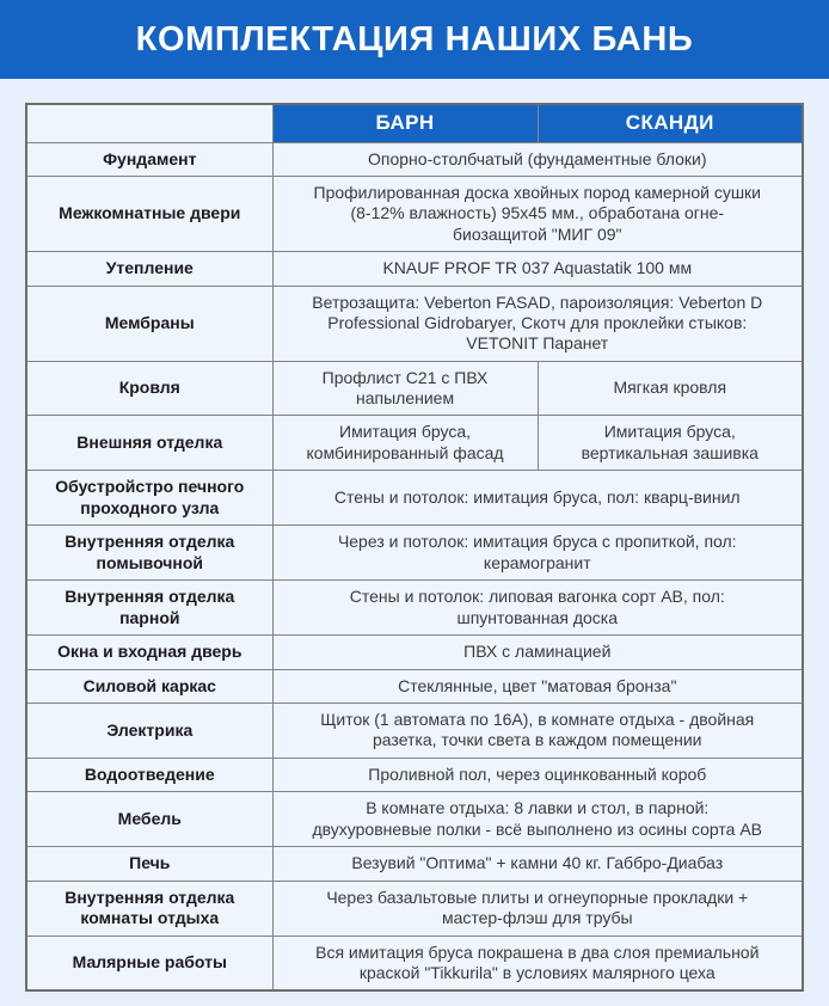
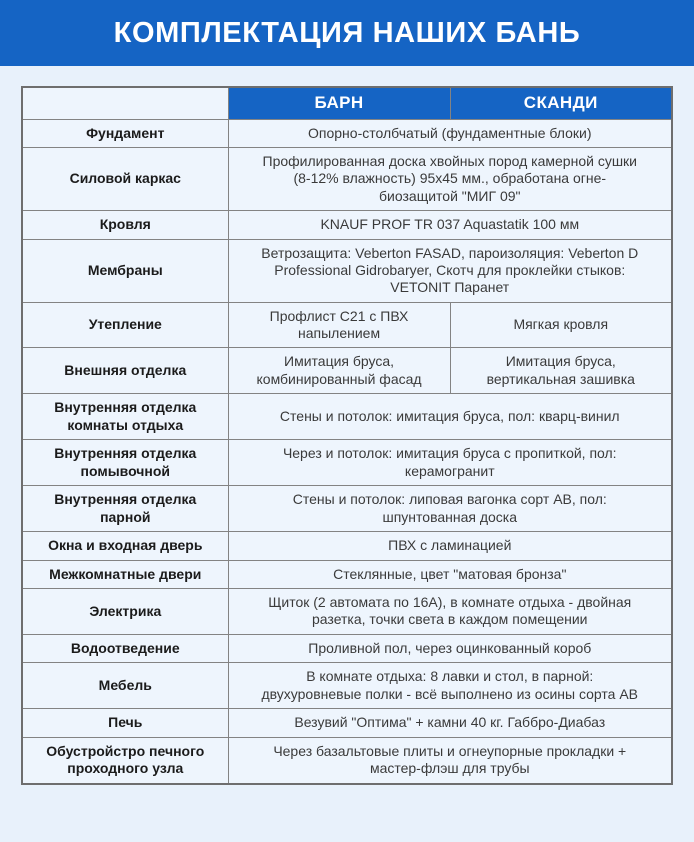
  КОМПЛЕКТАЦИЯ НАШИХ БАНЬ
  	БАРН	СКАНДИ
  Фундамент	Опорно-столбчатый (фундаментные блоки)
- Межкомнатные двери	Профилированная доска хвойных пород камерной сушки (8-12% влажность) 95х45 мм., обработана огне-биозащитой "МИГ 09"
+ Силовой каркас	Профилированная доска хвойных пород камерной сушки (8-12% влажность) 95х45 мм., обработана огне-биозащитой "МИГ 09"
- Утепление	KNAUF PROF TR 037 Aquastatik 100 мм
+ Кровля	KNAUF PROF TR 037 Aquastatik 100 мм
  Мембраны	Ветрозащита: Veberton FASAD, пароизоляция: Veberton D Professional Gidrobaryer, Скотч для проклейки стыков: VETONIT Паранет
- Кровля	Профлист С21 с ПВХ напылением	Мягкая кровля
+ Утепление	Профлист С21 с ПВХ напылением	Мягкая кровля
  Внешняя отделка	Имитация бруса, комбинированный фасад	Имитация бруса, вертикальная зашивка
- Обустройстро печного проходного узла	Стены и потолок: имитация бруса, пол: кварц-винил
+ Внутренняя отделка комнаты отдыха	Стены и потолок: имитация бруса, пол: кварц-винил
  Внутренняя отделка помывочной	Через и потолок: имитация бруса с пропиткой, пол: керамогранит
  Внутренняя отделка парной	Стены и потолок: липовая вагонка сорт АВ, пол: шпунтованная доска
  Окна и входная дверь	ПВХ с ламинацией
- Силовой каркас	Стеклянные, цвет "матовая бронза"
+ Межкомнатные двери	Стеклянные, цвет "матовая бронза"
- Электрика	Щиток (1 автомата по 16А), в комнате отдыха - двойная разетка, точки света в каждом помещении
+ Электрика	Щиток (2 автомата по 16А), в комнате отдыха - двойная разетка, точки света в каждом помещении
  Водоотведение	Проливной пол, через оцинкованный короб
  Мебель	В комнате отдыха: 8 лавки и стол, в парной: двухуровневые полки - всё выполнено из осины сорта АВ
  Печь	Везувий "Оптима" + камни 40 кг. Габбро-Диабаз
- Внутренняя отделка комнаты отдыха	Через базальтовые плиты и огнеупорные прокладки + мастер-флэш для трубы
+ Обустройстро печного проходного узла	Через базальтовые плиты и огнеупорные прокладки + мастер-флэш для трубы
- Малярные работы	Вся имитация бруса покрашена в два слоя премиальной краской "Tikkurila" в условиях малярного цеха
